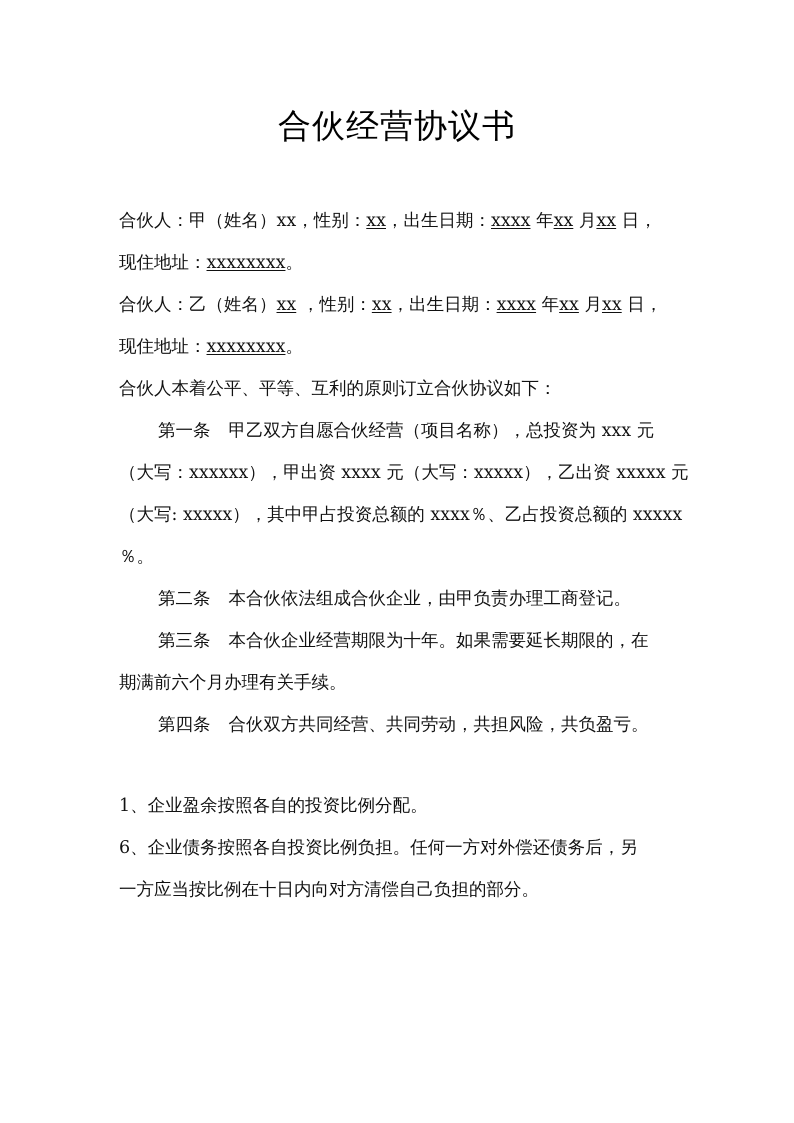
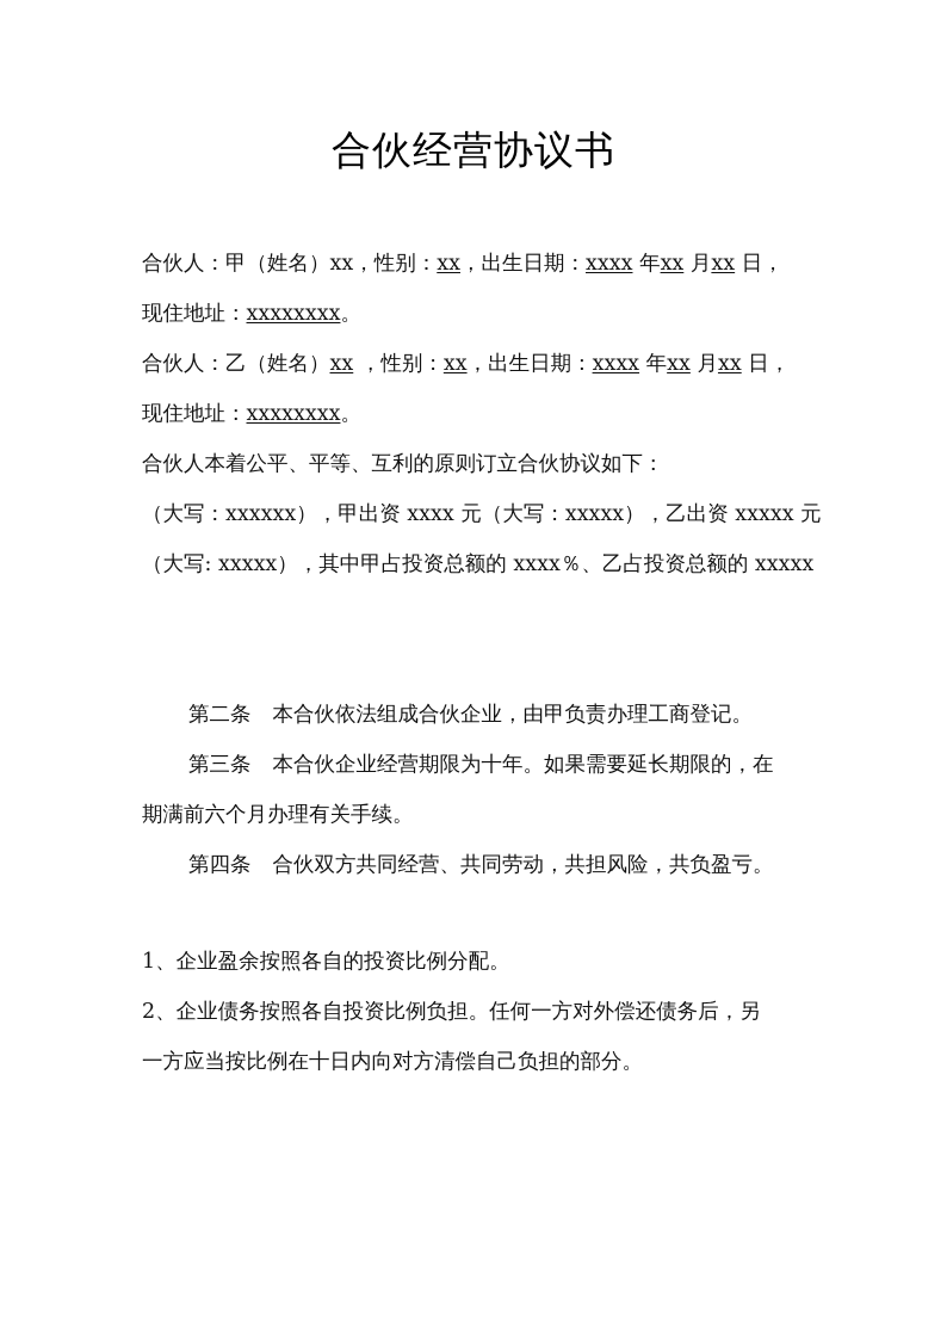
  合伙经营协议书
  合伙人：甲（姓名）xx，性别：xx，出生日期：xxxx 年xx 月xx 日，
  现住地址：xxxxxxxx。
  合伙人：乙（姓名）xx ，性别：xx，出生日期：xxxx 年xx 月xx 日，
  现住地址：xxxxxxxx。
  合伙人本着公平、平等、互利的原则订立合伙协议如下：
- 第一条 甲乙双方自愿合伙经营（项目名称），总投资为 xxx 元
  （大写：xxxxxx），甲出资 xxxx 元（大写：xxxxx），乙出资 xxxxx 元
  （大写: xxxxx），其中甲占投资总额的 xxxx％、乙占投资总额的 xxxxx
- ％。
  第二条 本合伙依法组成合伙企业，由甲负责办理工商登记。
  第三条 本合伙企业经营期限为十年。如果需要延长期限的，在
  期满前六个月办理有关手续。
  第四条 合伙双方共同经营、共同劳动，共担风险，共负盈亏。
  1、企业盈余按照各自的投资比例分配。
- 6、企业债务按照各自投资比例负担。任何一方对外偿还债务后，另
+ 2、企业债务按照各自投资比例负担。任何一方对外偿还债务后，另
  一方应当按比例在十日内向对方清偿自己负担的部分。
